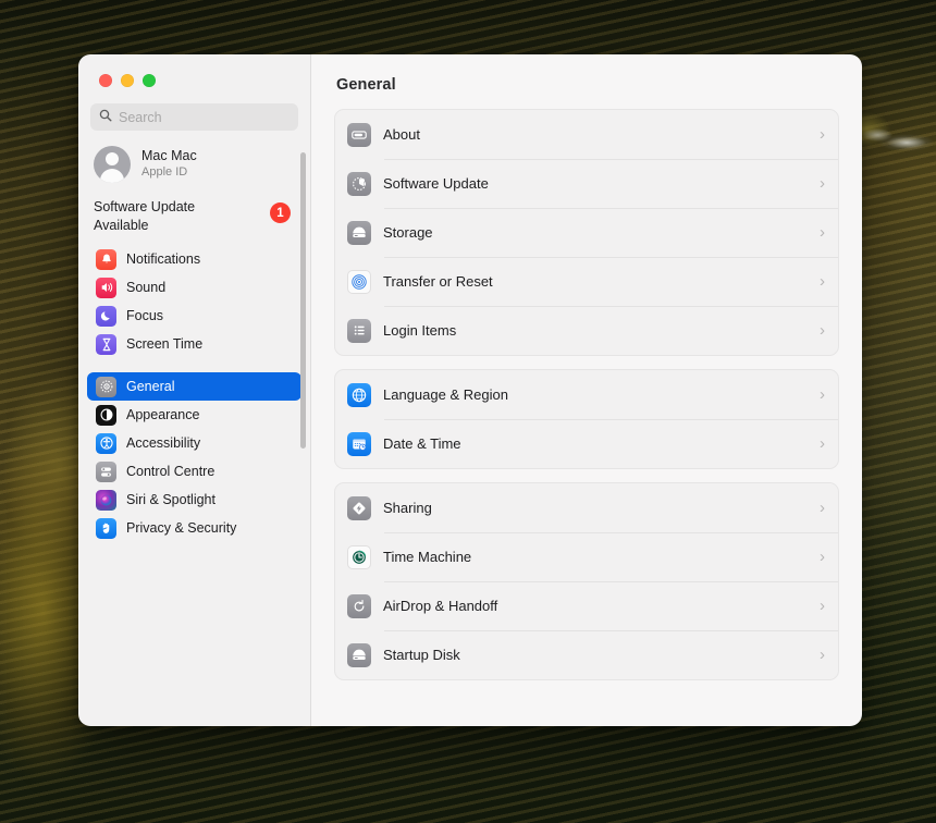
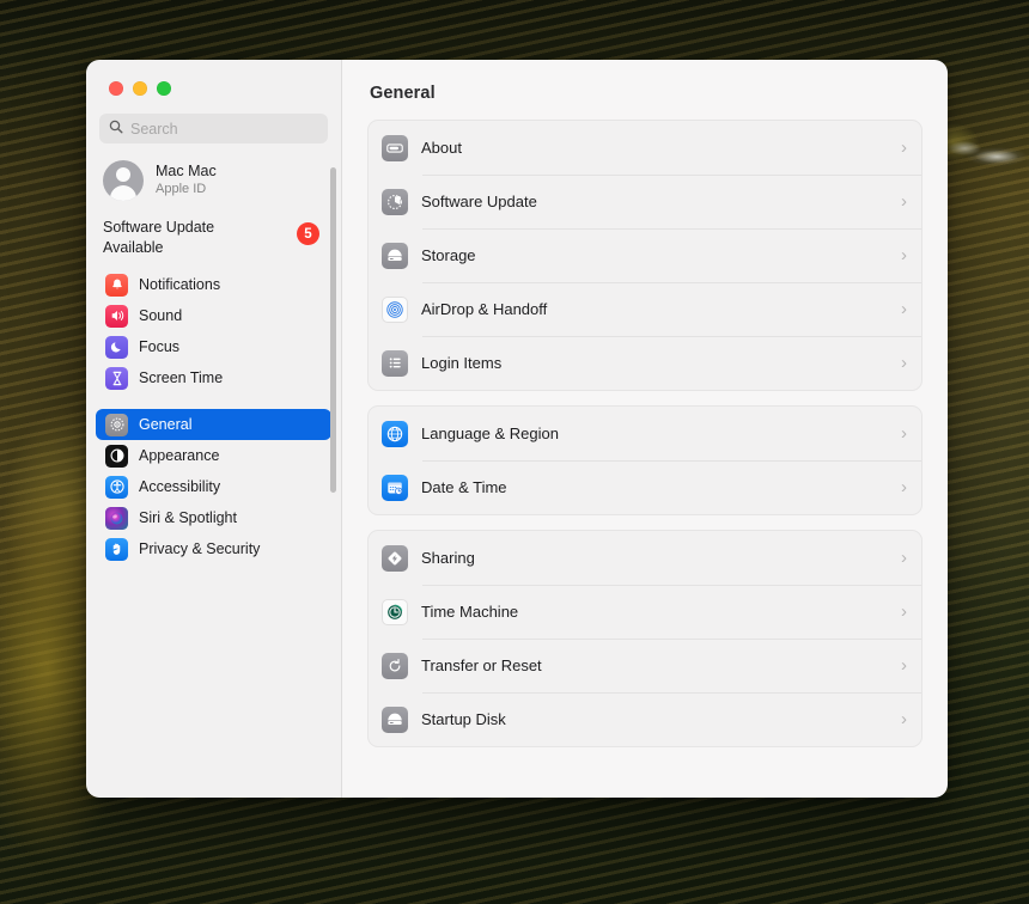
  Search
  Mac Mac
  Apple ID
  Software Update Available
- 1
+ 5
  Notifications
  Sound
  Focus
  Screen Time
  General
  Appearance
  Accessibility
- Control Centre
  Siri & Spotlight
  Privacy & Security
  General
  About
  ›
  Software Update
  ›
  Storage
  ›
- Transfer or Reset
+ AirDrop & Handoff
  ›
  Login Items
  ›
  Language & Region
  ›
  Date & Time
  ›
  Sharing
  ›
  Time Machine
  ›
- AirDrop & Handoff
+ Transfer or Reset
  ›
  Startup Disk
  ›
